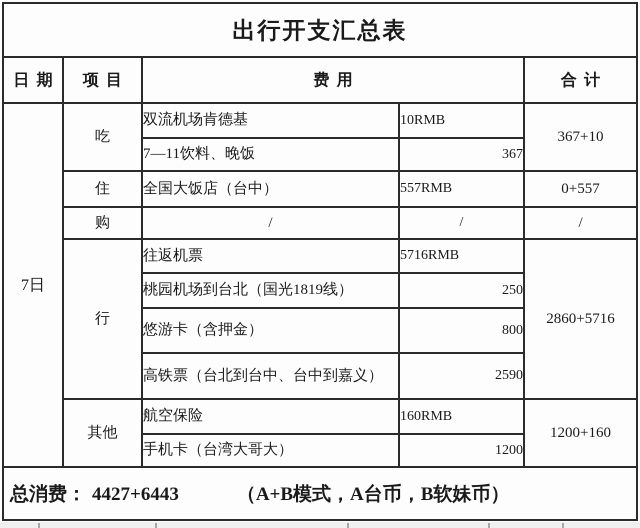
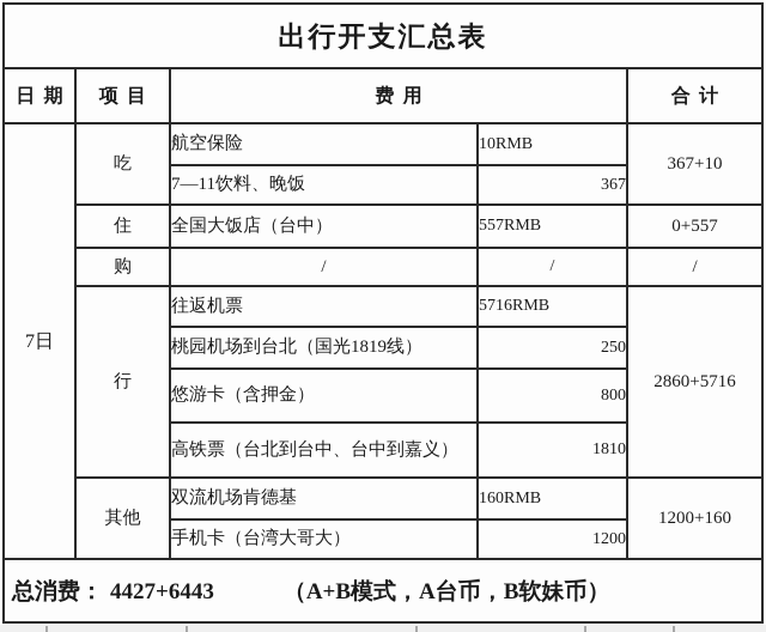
  出行开支汇总表
  日期	项目	费用	合计
- 7日	吃	双流机场肯德基	10RMB	367+10
+ 7日	吃	航空保险	10RMB	367+10
  7—11饮料、晚饭	367
  住	全国大饭店（台中）	557RMB	0+557
  购	/	/	/
  行	往返机票	5716RMB	2860+5716
  桃园机场到台北（国光1819线）	250
  悠游卡（含押金）	800
- 高铁票（台北到台中、台中到嘉义）	2590
+ 高铁票（台北到台中、台中到嘉义）	1810
- 其他	航空保险	160RMB	1200+160
+ 其他	双流机场肯德基	160RMB	1200+160
  手机卡（台湾大哥大）	1200
  总消费： 4427+6443 （A+B模式，A台币，B软妹币）
